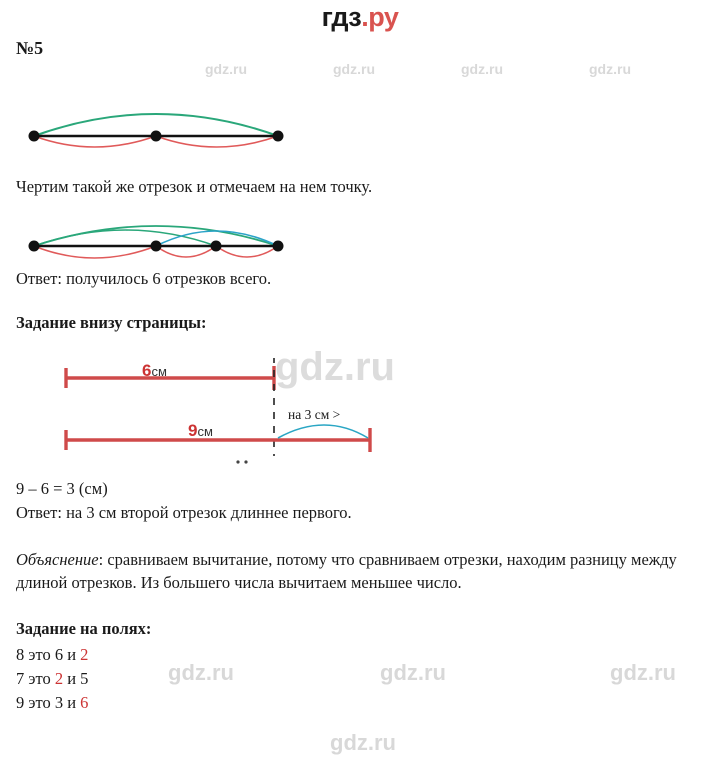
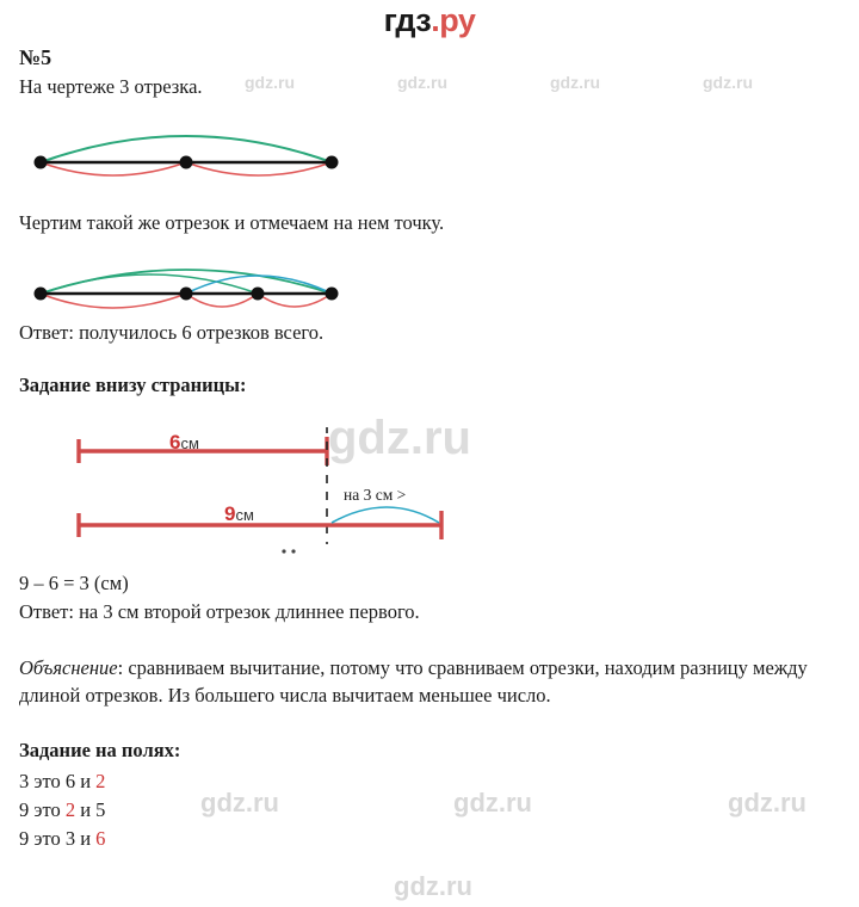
  гдз.ру
  gdz.ru
  gdz.ru
  gdz.ru
  gdz.ru
  gdz.ru
  gdz.ru
  gdz.ru
  gdz.ru
  gdz.ru
  №5
+ На чертеже 3 отрезка.
  Чертим такой же отрезок и отмечаем на нем точку.
  Ответ: получилось 6 отрезков всего.
  Задание внизу страницы:
  6см
  9см
  на 3 см >
  9 – 6 = 3 (см)
  Ответ: на 3 см второй отрезок длиннее первого.
  Объяснение: сравниваем вычитание, потому что сравниваем отрезки, находим разницу между длиной отрезков. Из большего числа вычитаем меньшее число.
  Задание на полях:
- 8 это 6 и 2
+ 3 это 6 и 2
- 7 это 2 и 5
+ 9 это 2 и 5
  9 это 3 и 6
